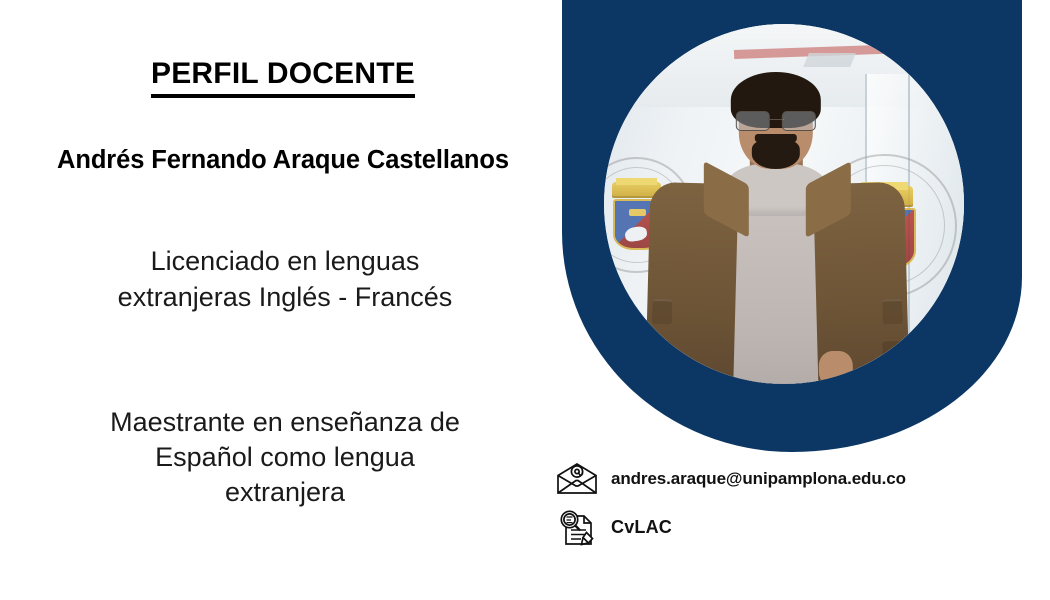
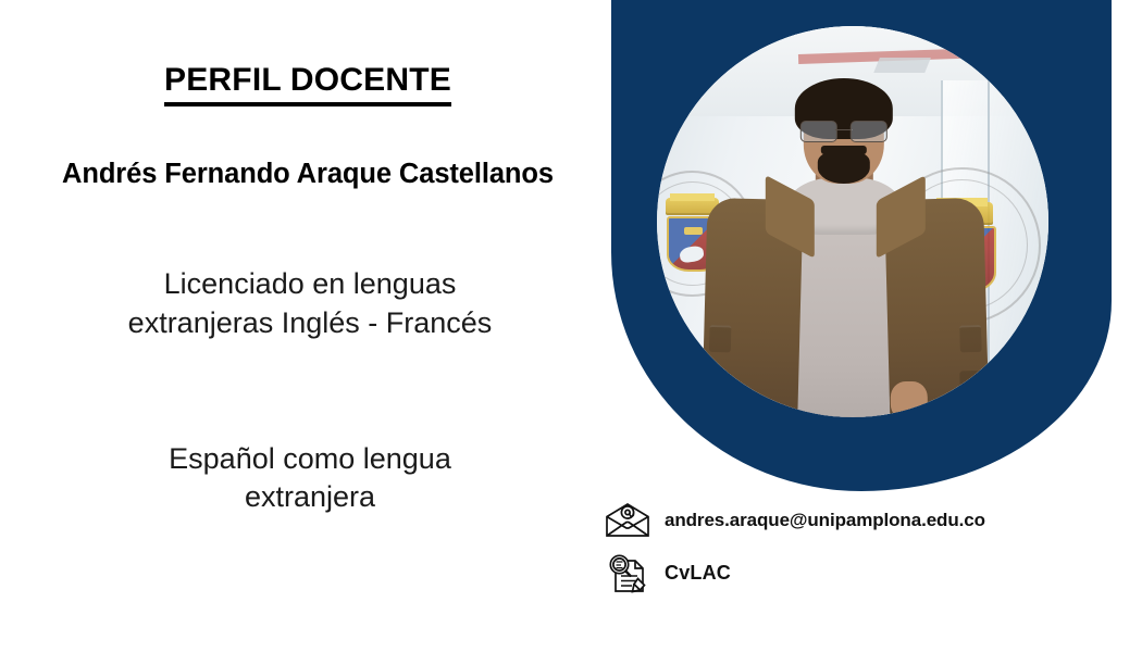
  PERFIL DOCENTE
  Andrés Fernando Araque Castellanos
  Licenciado en lenguas
  extranjeras Inglés - Francés
- Maestrante en enseñanza de
  Español como lengua
  extranjera
  andres.araque@unipamplona.edu.co
  CvLAC
